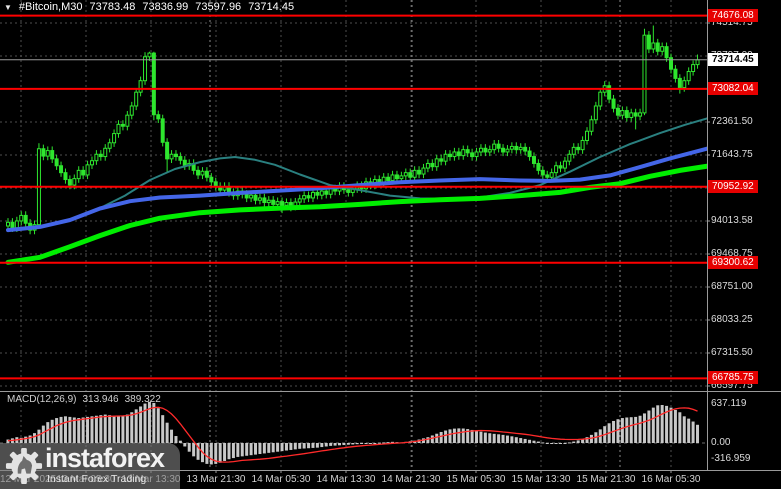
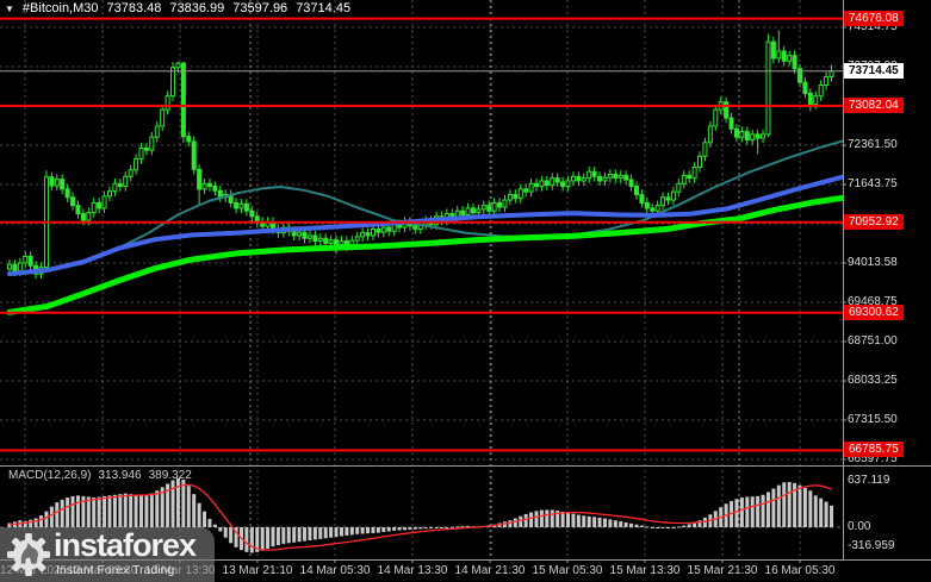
  ▼
  #Bitcoin,M30
  73783.48
  73836.99
  73597.96
  73714.45
  MACD(12,26,9)
  313.946
  389.322
  74514.75
  72361.50
  71643.75
  94013.58
  69468.75
  68751.00
  68033.25
  67315.50
  66597.75
  637.119
  0.00
  -316.959
  74676.08
  73082.04
  70952.92
  69300.62
  66785.75
  73714.45
  12 Mr 2025
  13 Mar 05:30
  13 Mar 13:30
- 13 Mar 21:30
+ 13 Mar 21:10
  14 Mar 05:30
  14 Mar 13:30
  14 Mar 21:30
  15 Mar 05:30
  15 Mar 13:30
  15 Mar 21:30
  16 Mar 05:30
  instaforex
  Instant Forex Trading
